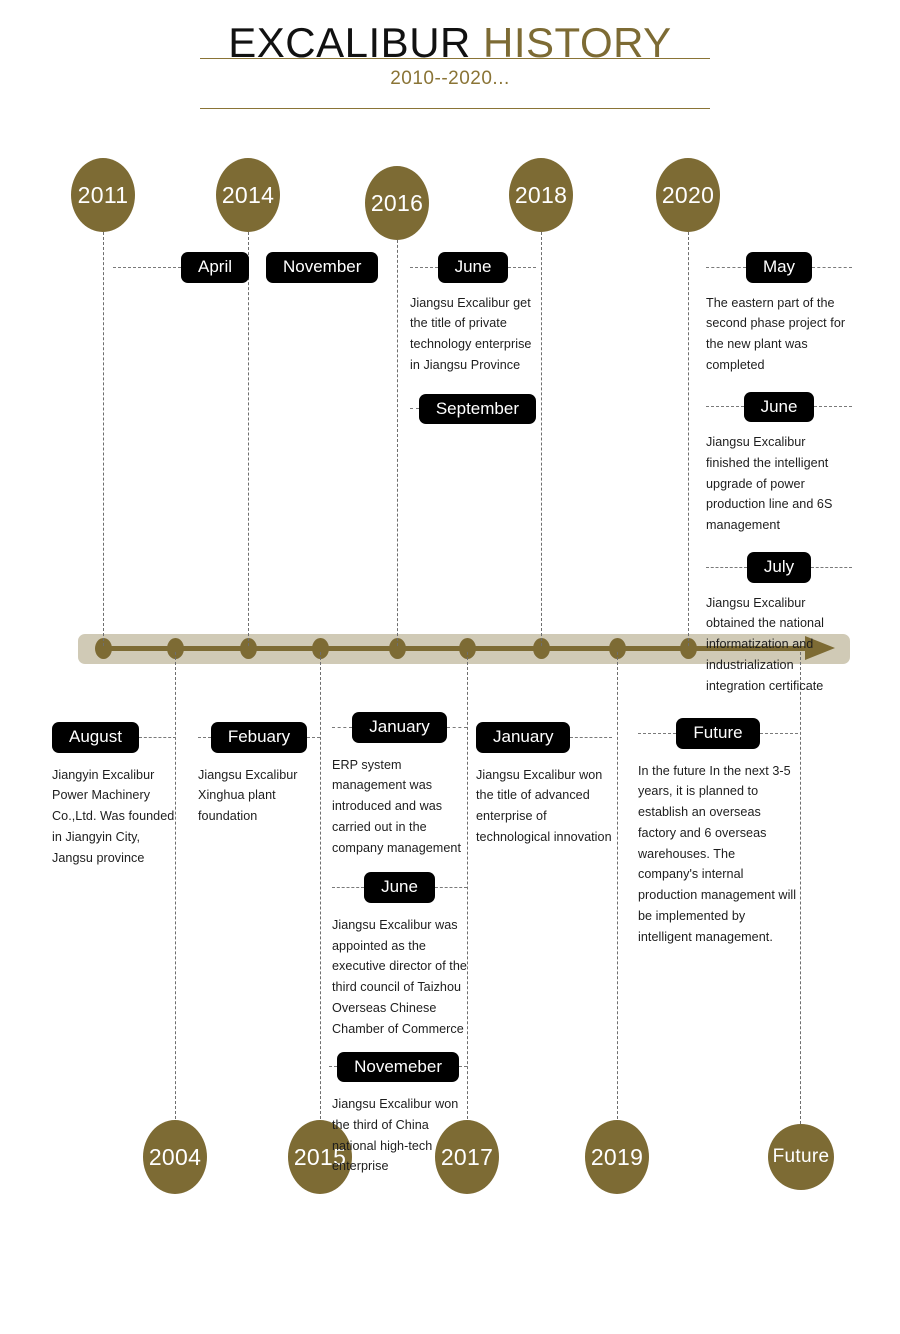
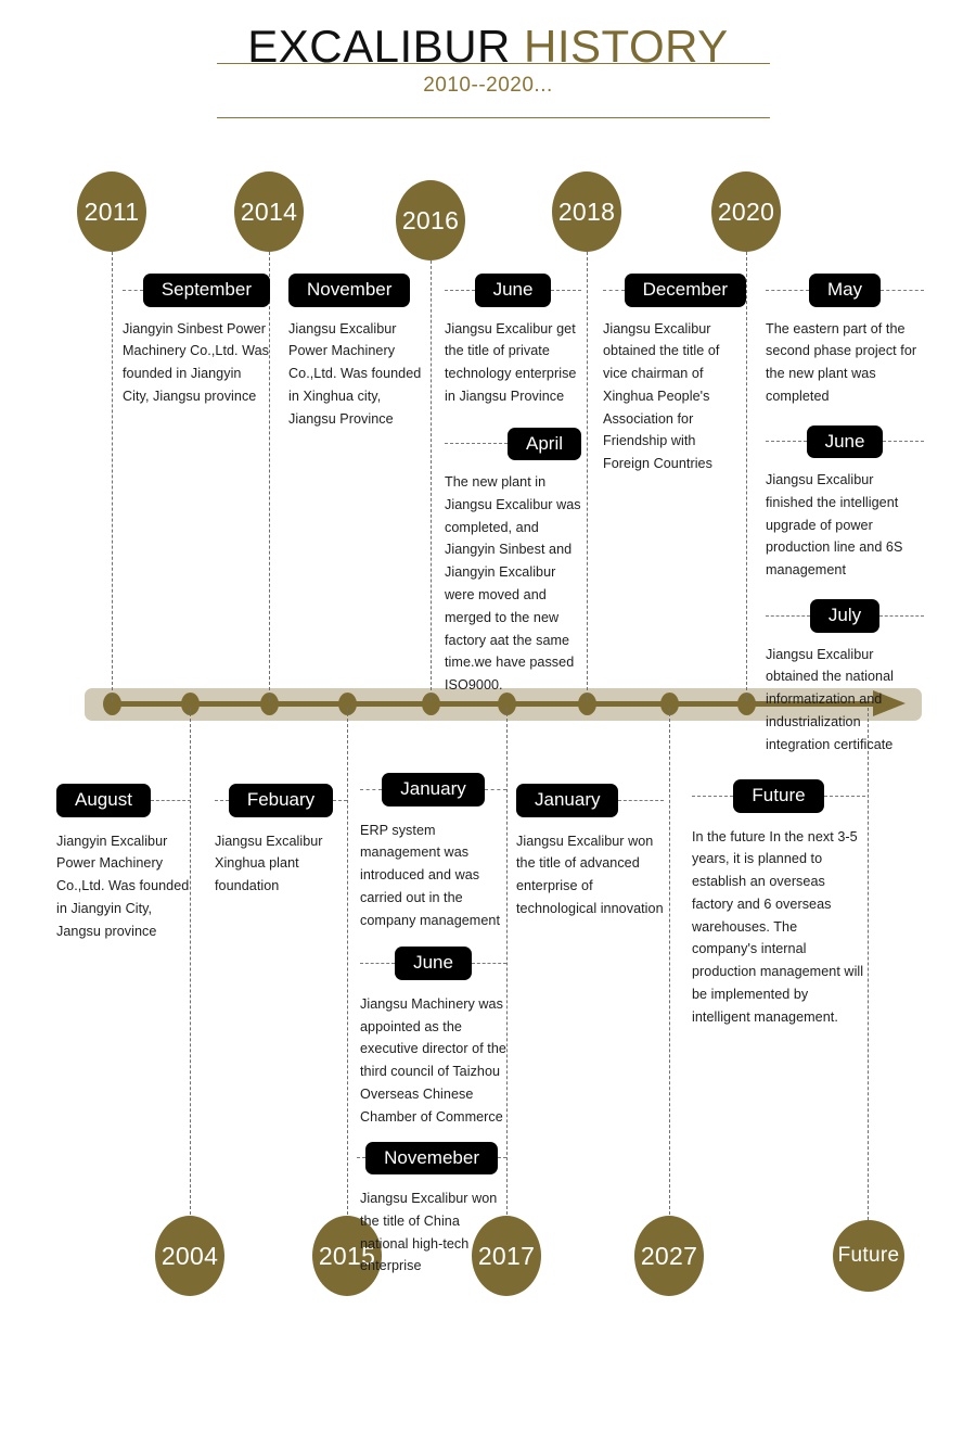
  EXCALIBUR HISTORY
  2010--2020...
  2011
  2014
  2016
  2018
  2020
  2004
  2015
  2017
- 2019
+ 2027
  Future
- April
+ September
+ Jiangyin Sinbest Power Machinery Co.,Ltd. Was founded in Jiangyin City, Jiangsu province
  November
+ Jiangsu Excalibur Power Machinery Co.,Ltd. Was founded in Xinghua city, Jiangsu Province
  June
  Jiangsu Excalibur get the title of private technology enterprise in Jiangsu Province
- September
+ April
+ The new plant in Jiangsu Excalibur was completed, and Jiangyin Sinbest and Jiangyin Excalibur were moved and merged to the new factory aat the same time.we have passed ISO9000.
+ December
+ Jiangsu Excalibur obtained the title of vice chairman of Xinghua People's Association for Friendship with Foreign Countries
  May
  The eastern part of the second phase project for the new plant was completed
  June
  Jiangsu Excalibur finished the intelligent upgrade of power production line and 6S management
  July
  Jiangsu Excalibur obtained the national informatization and industrialization integration certificate
  August
  Jiangyin Excalibur Power Machinery Co.,Ltd. Was founded in Jiangyin City, Jangsu province
  Febuary
  Jiangsu Excalibur Xinghua plant foundation
  January
  ERP system management was introduced and was carried out in the company management
  June
- Jiangsu Excalibur was appointed as the executive director of the third council of Taizhou Overseas Chinese Chamber of Commerce
+ Jiangsu Machinery was appointed as the executive director of the third council of Taizhou Overseas Chinese Chamber of Commerce
  Novemeber
- Jiangsu Excalibur won the third of China national high-tech enterprise
+ Jiangsu Excalibur won the title of China national high-tech enterprise
  January
  Jiangsu Excalibur won the title of advanced enterprise of technological innovation
  Future
  In the future In the next 3-5 years, it is planned to establish an overseas factory and 6 overseas warehouses. The company's internal production management will be implemented by intelligent management.
